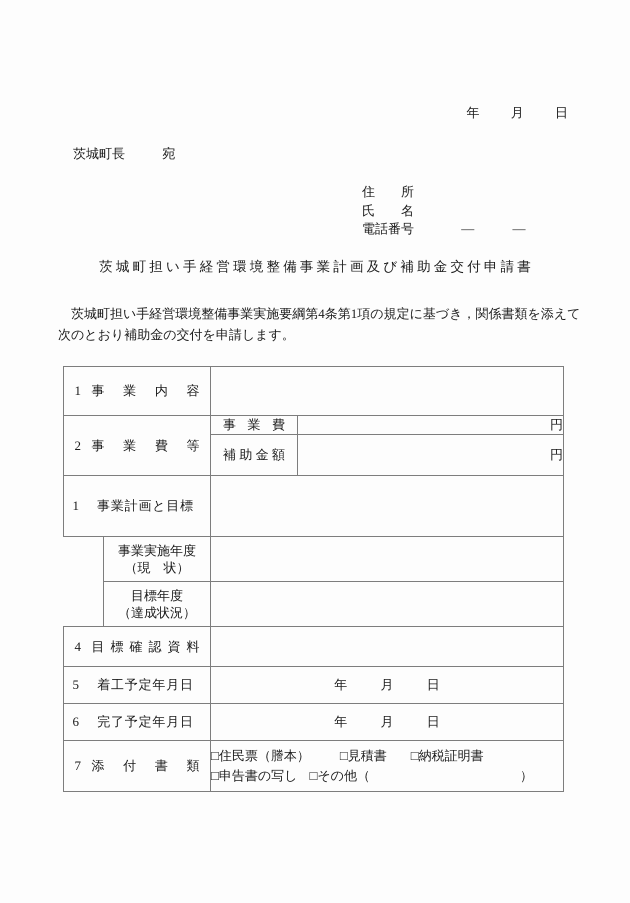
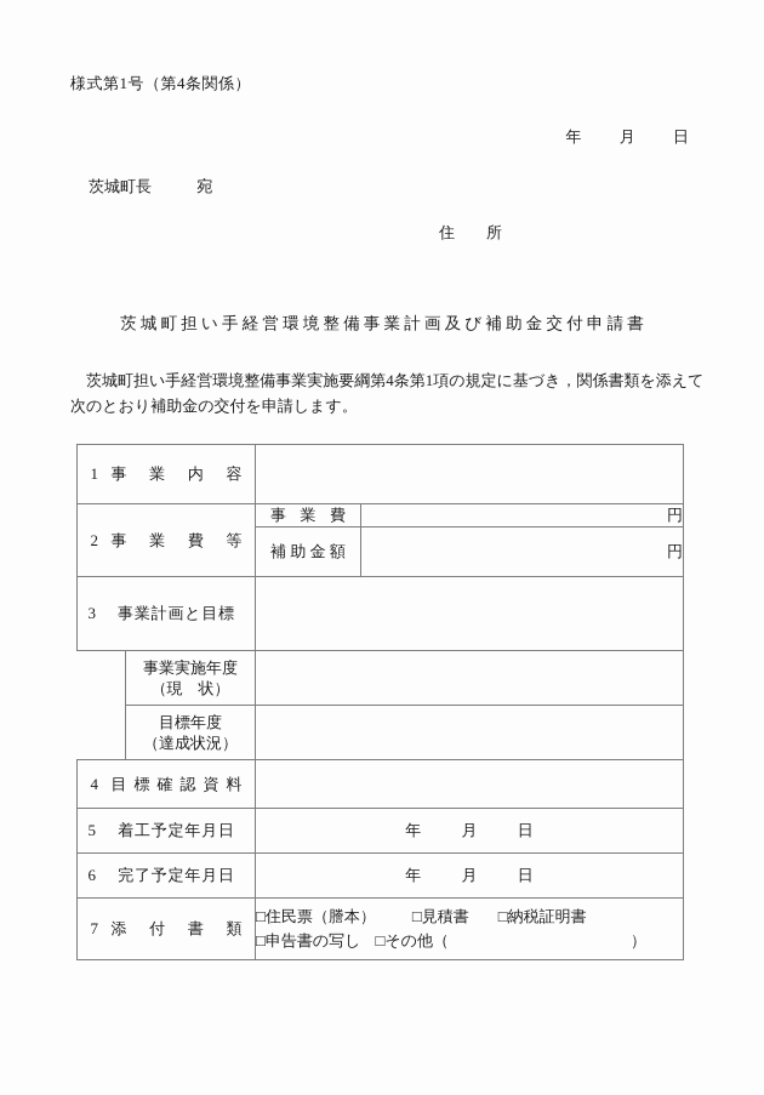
+ 様式第1号（第4条関係）
  年 月 日
  茨城町長 宛
  住 所
- 氏 名
- 電話番号 — —
  茨城町担い手経営環境整備事業計画及び補助金交付申請書
  茨城町担い手経営環境整備事業実施要綱第4条第1項の規定に基づき，関係書類を添えて次のとおり補助金の交付を申請します。
  1 事業内容
  2 事業費等	事業費	円
  補助金額	円
- 1 事業計画と目標
+ 3 事業計画と目標
  	事業実施年度 （現 状）
  	目標年度 （達成状況）
  4 目標確認資料
  5 着工予定年月日	年 月 日
  6 完了予定年月日	年 月 日
  7 添付書類	□住民票（謄本） □見積書 □納税証明書 □申告書の写し □その他（ ）
